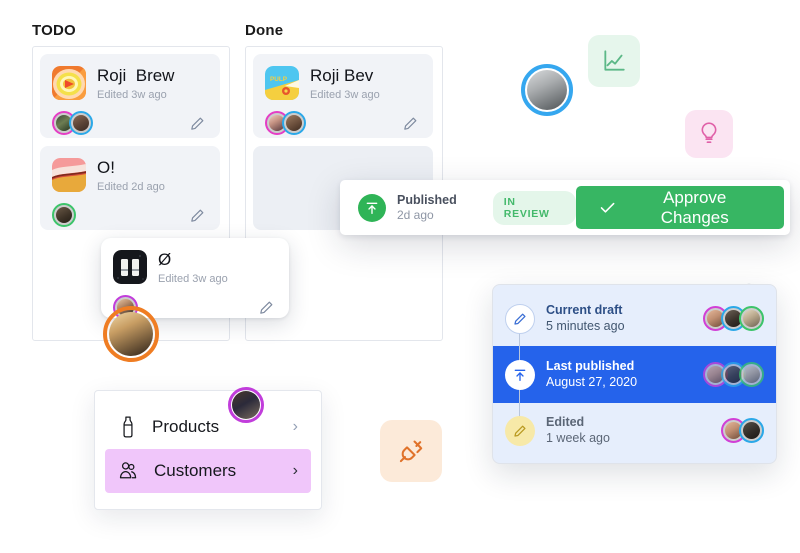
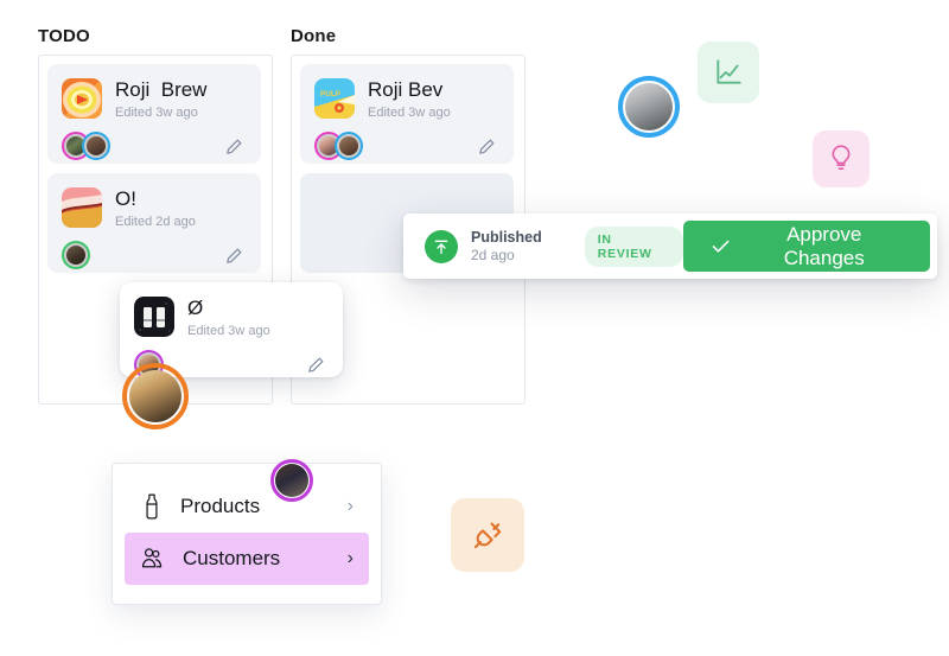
  TODO
  Roji Brew
  Edited 3w ago
  O!
  Edited 2d ago
  Done
  Roji Bev
  Edited 3w ago
  Ø
  Edited 3w ago
  Published
  2d ago
  IN REVIEW
  Approve Changes
- Current draft
- 5 minutes ago
- Last published
- August 27, 2020
- Edited
- 1 week ago
  Products
  ›
  Customers
  ›
